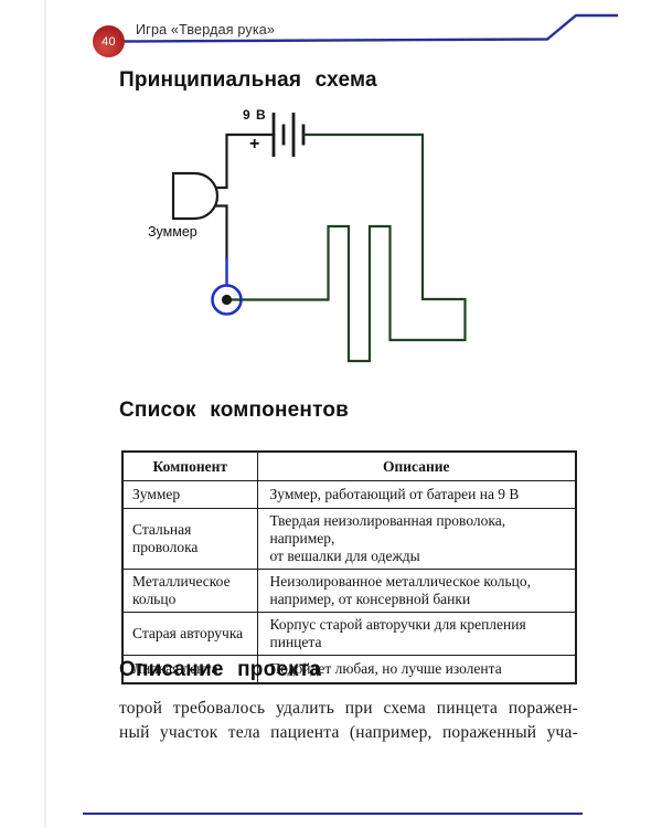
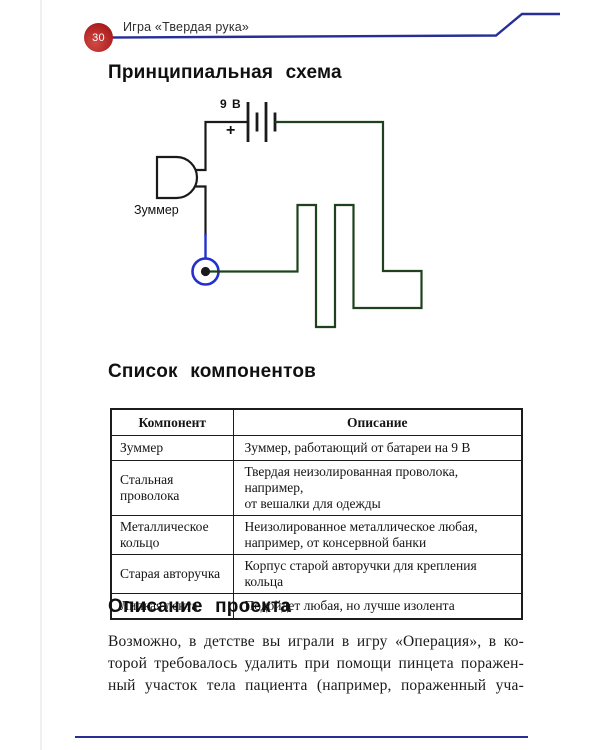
- 40
+ 30
  Игра «Твердая рука»
  Принципиальная схема
  9 В
  +
  Зуммер
  Список компонентов
  Компонент	Описание
  Зуммер	Зуммер, работающий от батареи на 9 В
  Стальная проволока	Твердая неизолированная проволока, например, от вешалки для одежды
- Металлическое кольцо	Неизолированное металлическое кольцо, например, от консервной банки
+ Металлическое кольцо	Неизолированное металлическое любая, например, от консервной банки
- Старая авторучка	Корпус старой авторучки для крепления пинцета
+ Старая авторучка	Корпус старой авторучки для крепления кольца
  Липкая лента	Подойдет любая, но лучше изолента
  Описание проекта
+ Возможно, в детстве вы играли в игру «Операция», в ко-
- торой требовалось удалить при схема пинцета поражен-
+ торой требовалось удалить при помощи пинцета поражен-
  ный участок тела пациента (например, пораженный уча-
